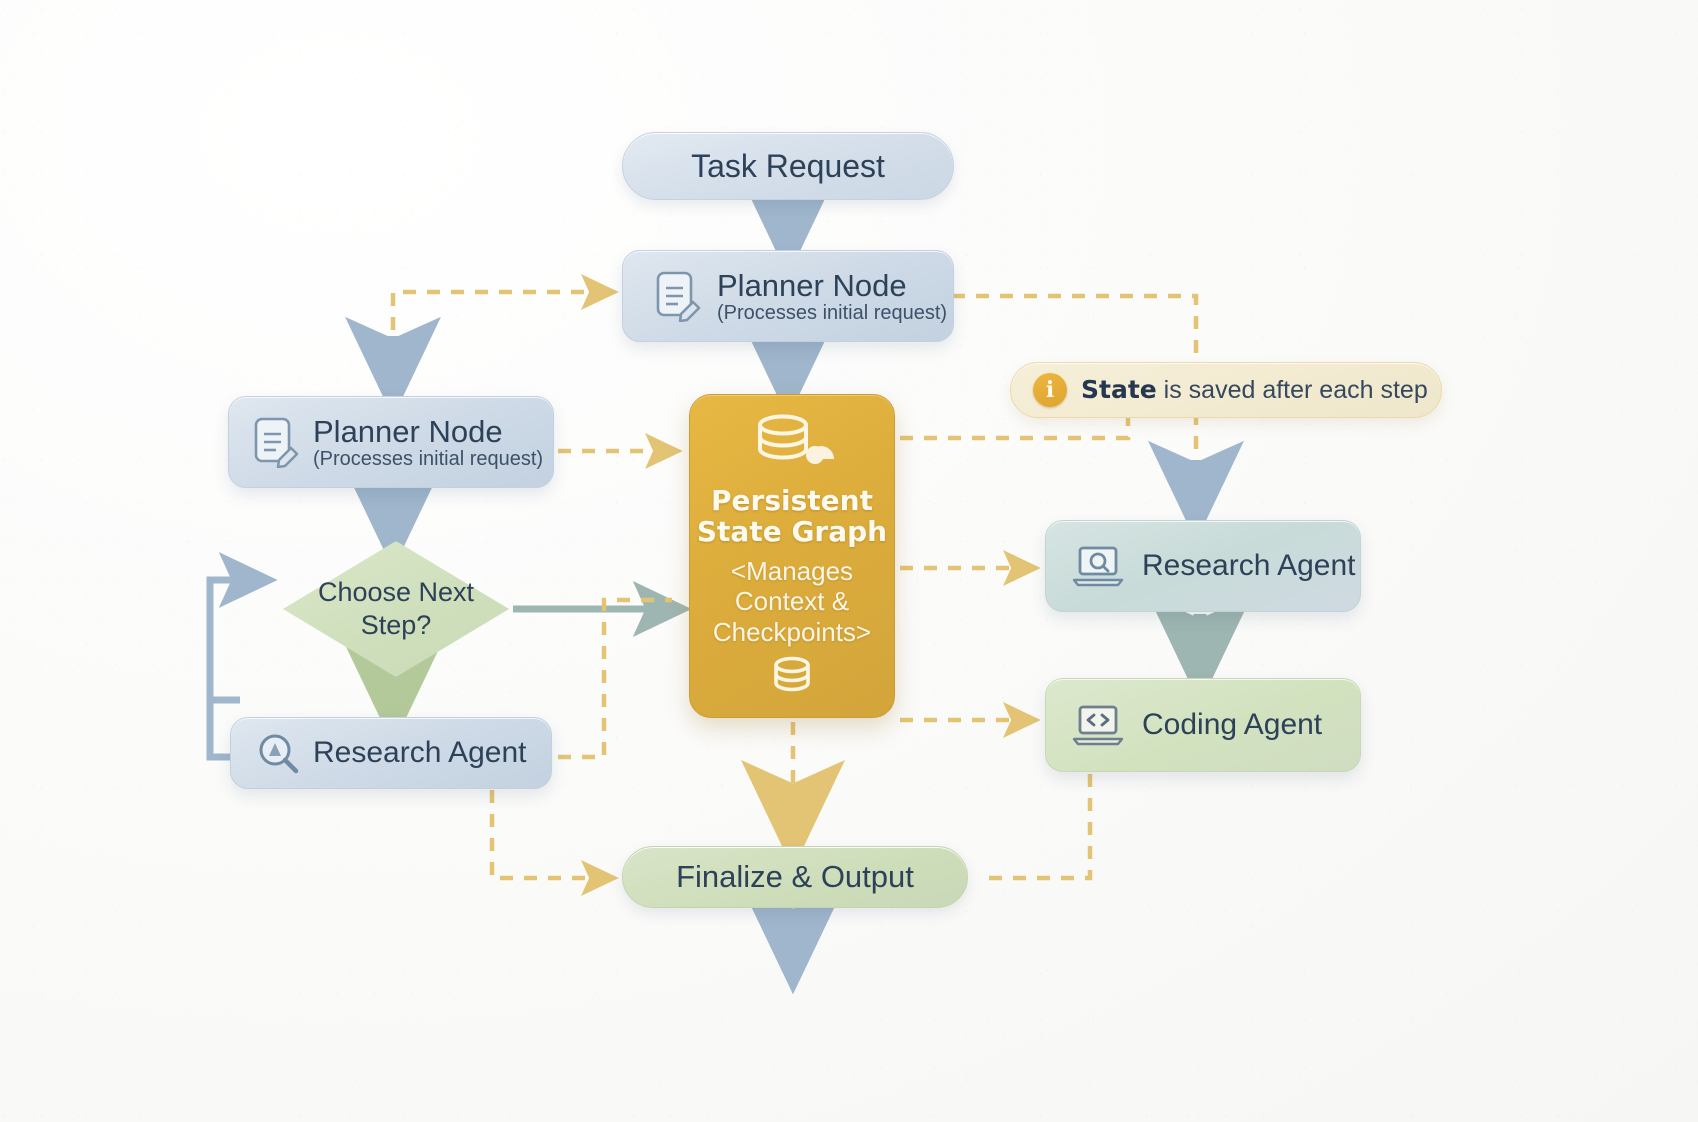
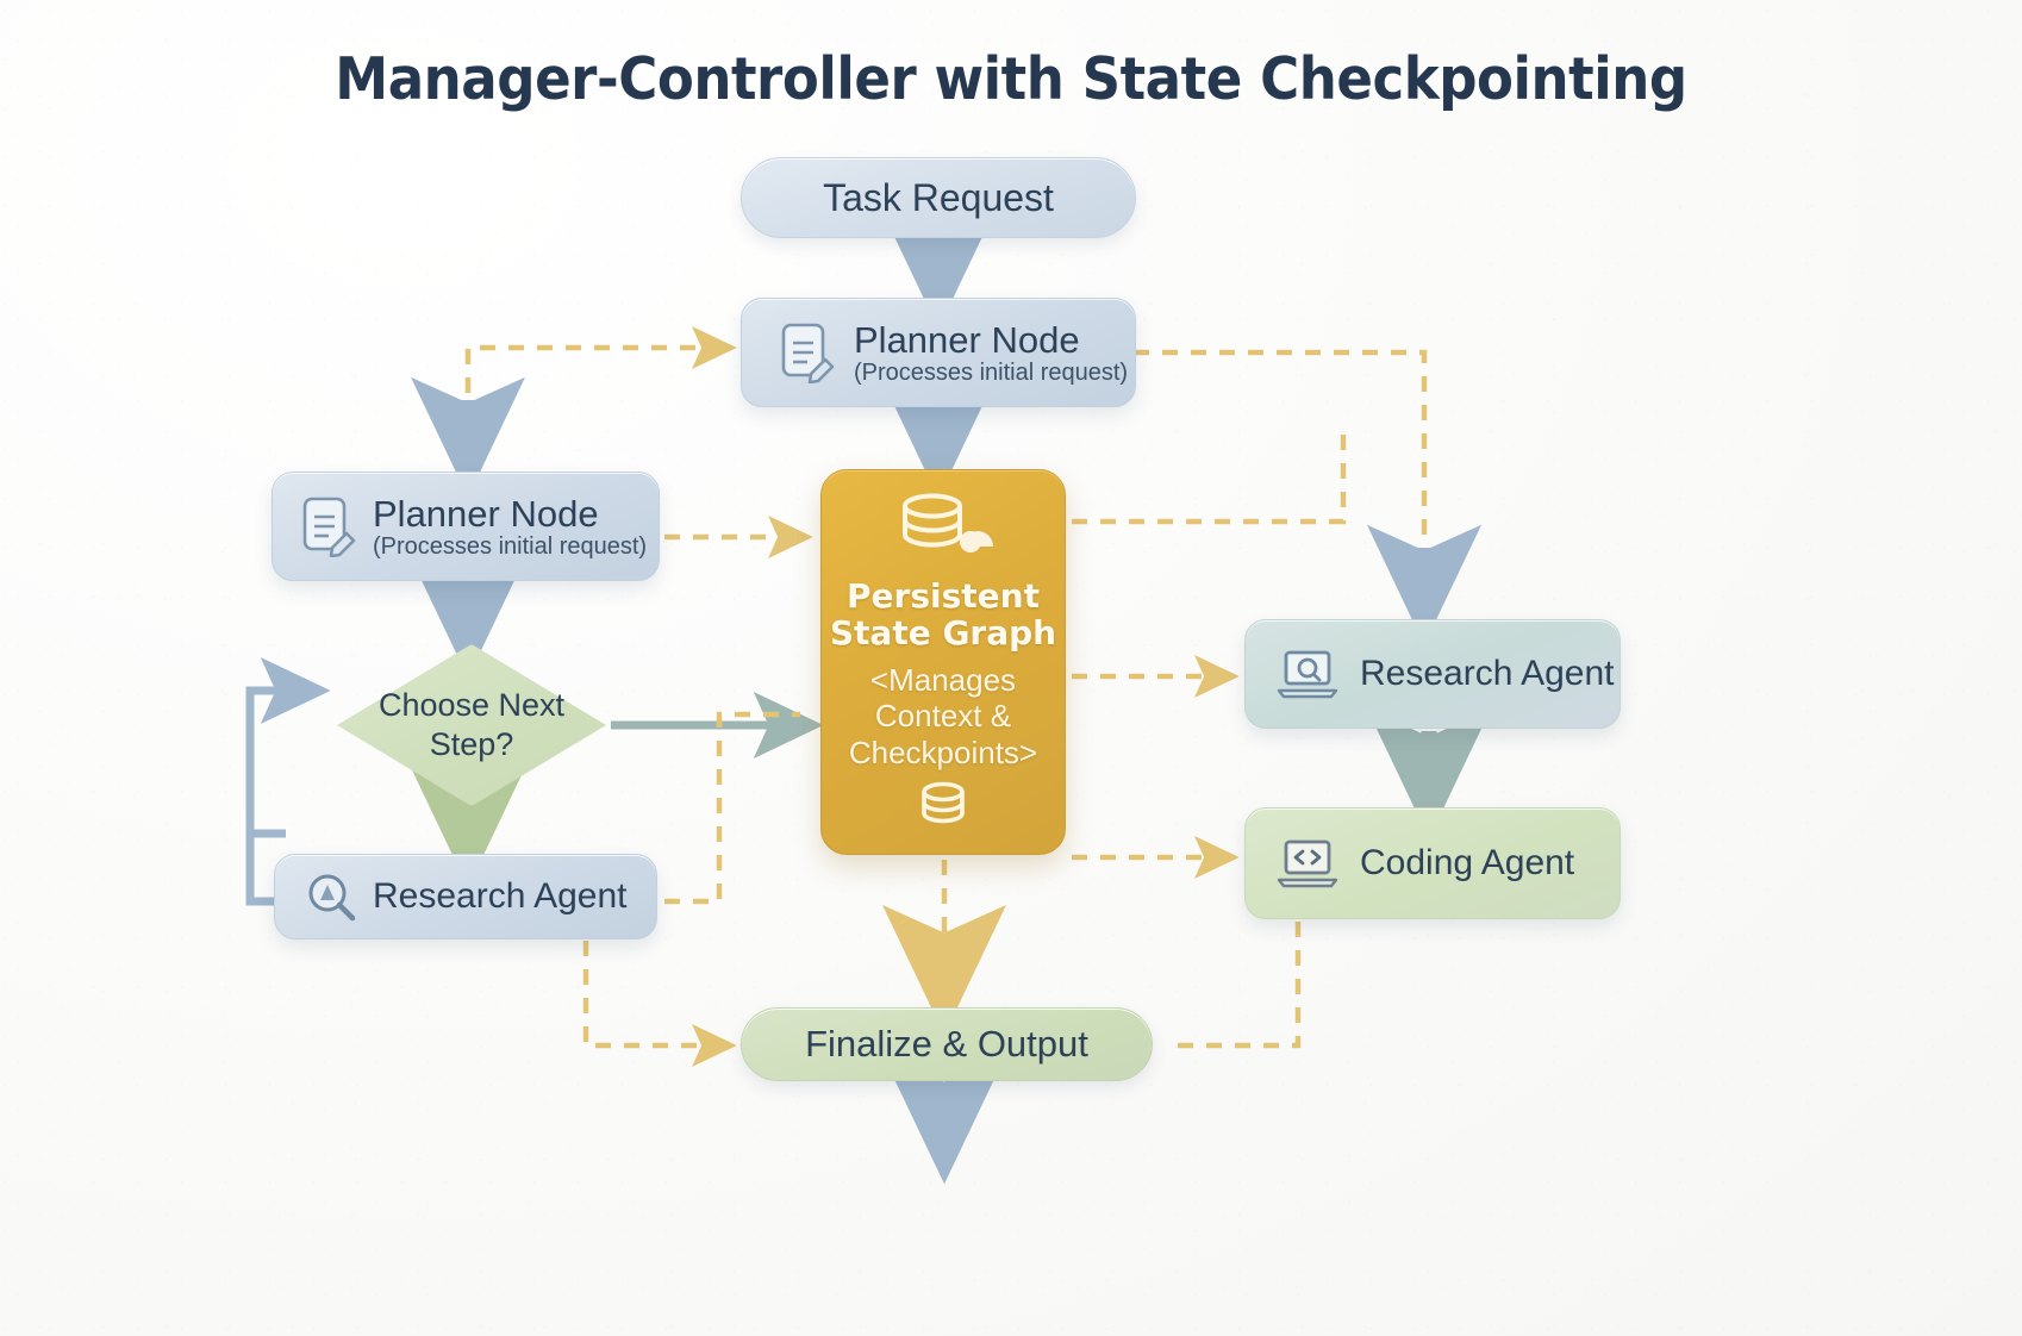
+ Manager-Controller with State Checkpointing
  Task Request
  Planner Node
  (Processes initial request)
  Planner Node
  (Processes initial request)
  Choose Next
  Step?
  Research Agent
  Persistent
  State Graph
  <Manages
  Context &
  Checkpoints>
- i
- State is saved after each step
  Research Agent
  Coding Agent
  Finalize & Output
